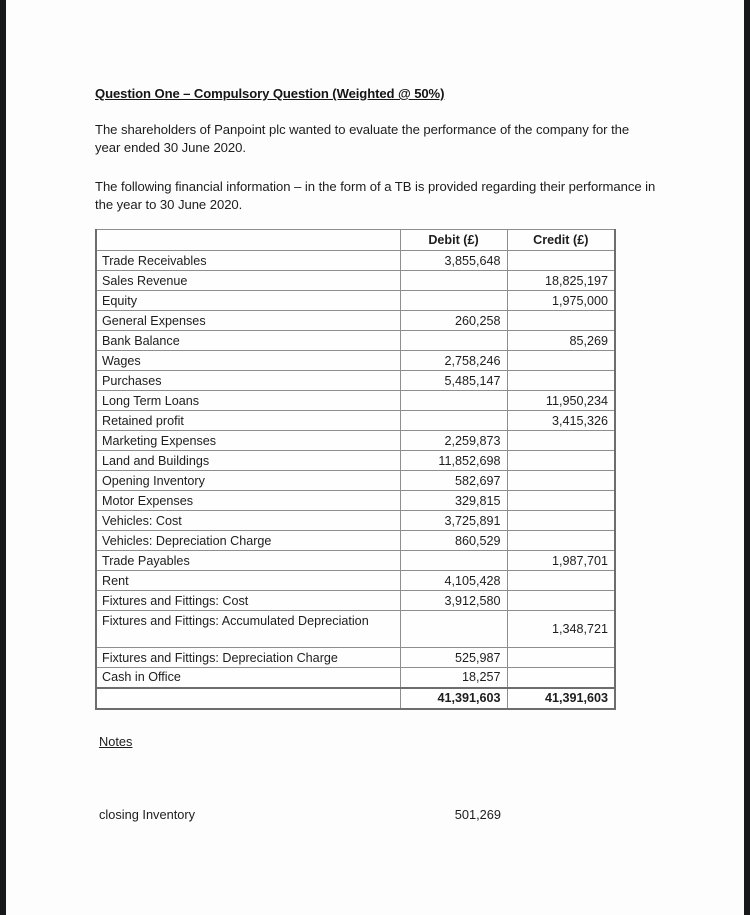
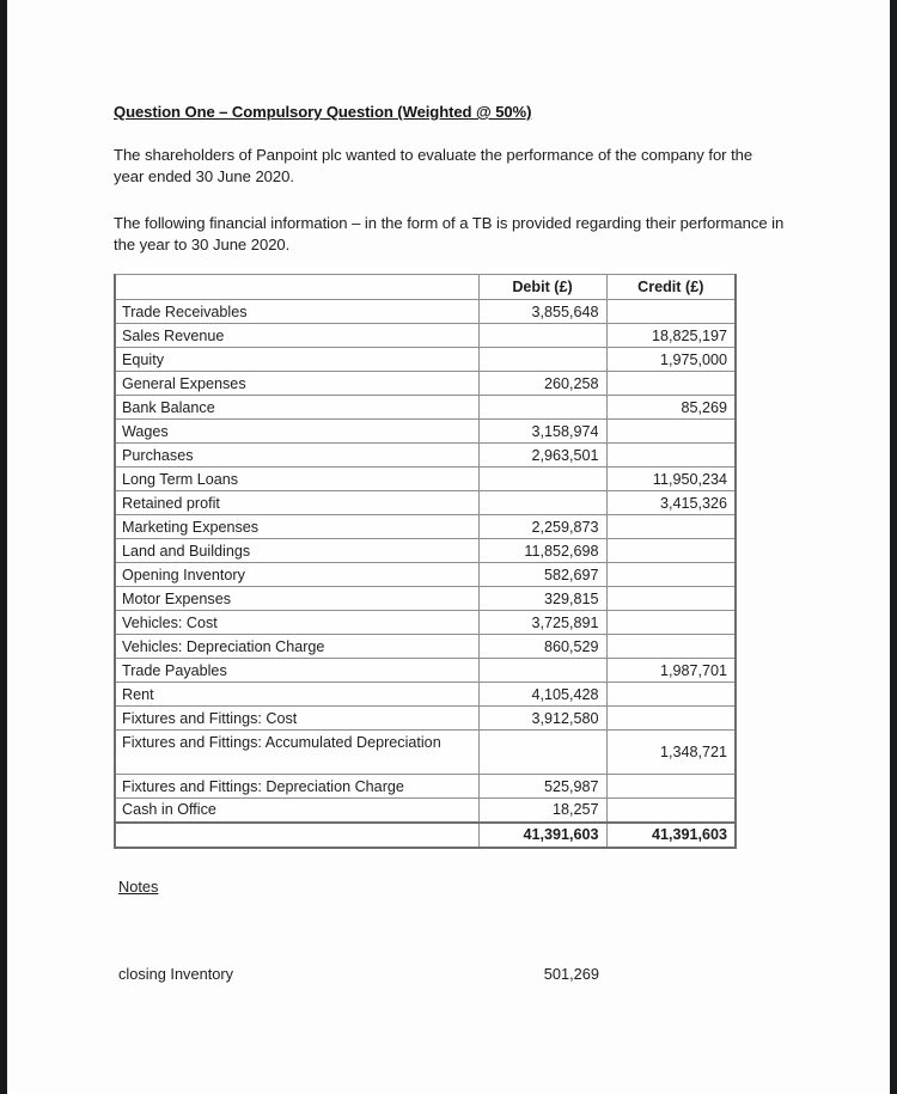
  Question One – Compulsory Question (Weighted @ 50%)
  The shareholders of Panpoint plc wanted to evaluate the performance of the company for the year ended 30 June 2020.
  The following financial information – in the form of a TB is provided regarding their performance in the year to 30 June 2020.
  	Debit (£)	Credit (£)
  Trade Receivables	3,855,648
  Sales Revenue		18,825,197
  Equity		1,975,000
  General Expenses	260,258
  Bank Balance		85,269
- Wages	2,758,246
+ Wages	3,158,974
- Purchases	5,485,147
+ Purchases	2,963,501
  Long Term Loans		11,950,234
  Retained profit		3,415,326
  Marketing Expenses	2,259,873
  Land and Buildings	11,852,698
  Opening Inventory	582,697
  Motor Expenses	329,815
  Vehicles: Cost	3,725,891
  Vehicles: Depreciation Charge	860,529
  Trade Payables		1,987,701
  Rent	4,105,428
  Fixtures and Fittings: Cost	3,912,580
  Fixtures and Fittings: Accumulated Depreciation		1,348,721
  Fixtures and Fittings: Depreciation Charge	525,987
  Cash in Office	18,257
  	41,391,603	41,391,603
  Notes
  closing Inventory
  501,269
